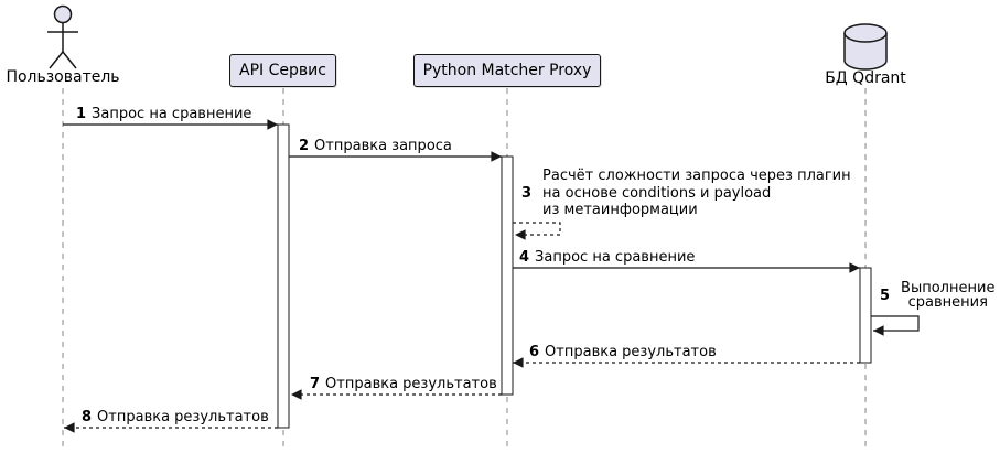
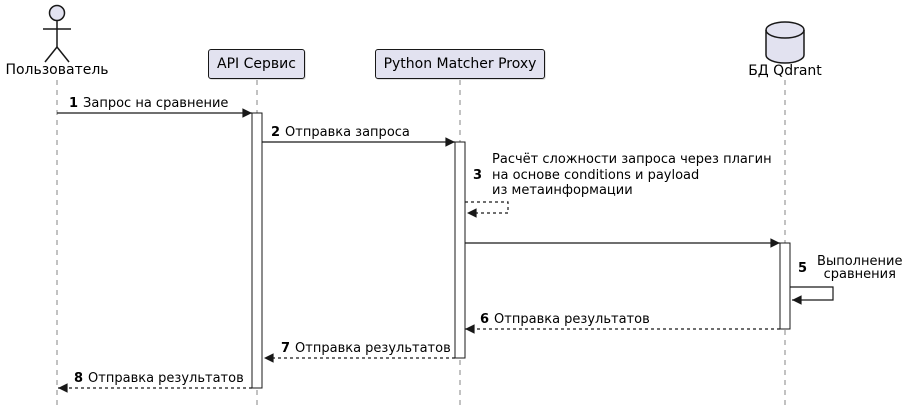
  Пользователь
  API Сервис
  Python Matcher Proxy
  БД Qdrant
  1 Запрос на сравнение
  2 Отправка запроса
  3
  Расчёт сложности запроса через плагин
  на основе conditions и payload
  из метаинформации
- 4 Запрос на сравнение
  5
  Выполнение
  сравнения
  6 Отправка результатов
  7 Отправка результатов
  8 Отправка результатов
